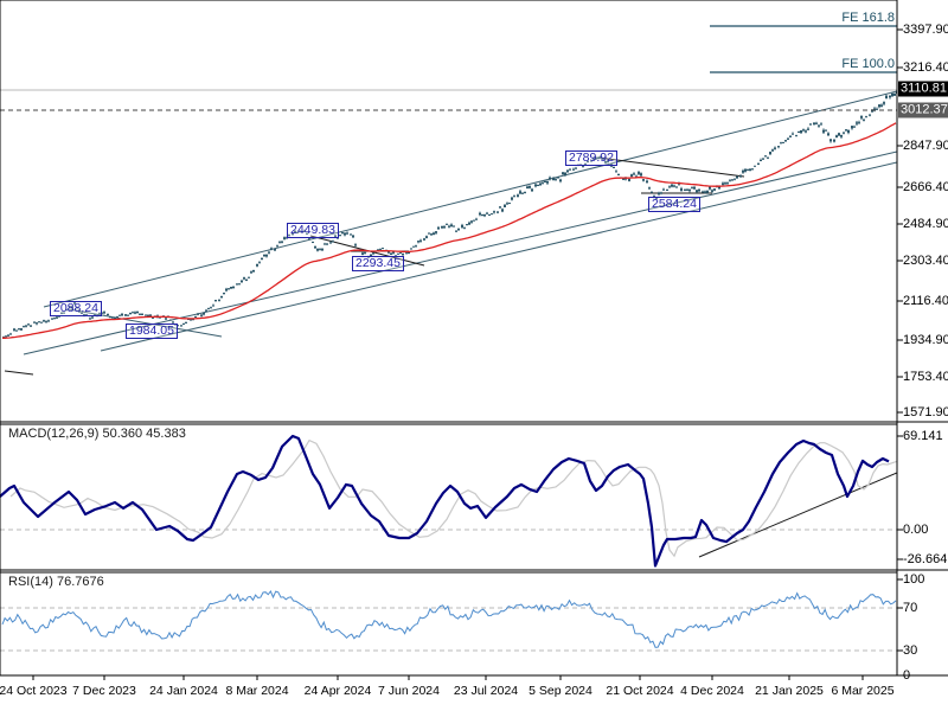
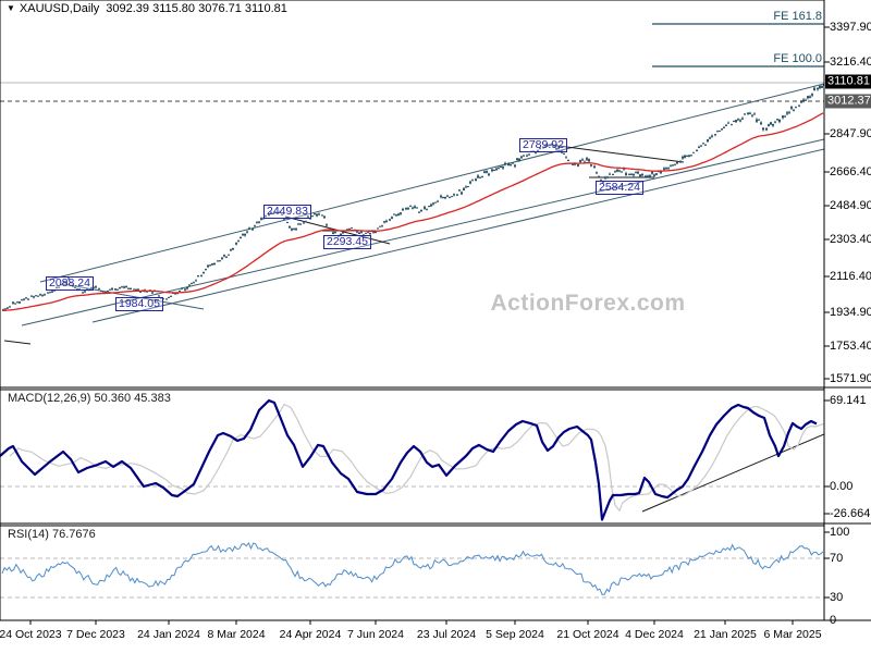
+ ▼ XAUUSD,Daily 3092.39 3115.80 3076.71 3110.81
+ ActionForex.com
  MACD(12,26,9) 50.360 45.383
  RSI(14) 76.7676
  3397.90
  3216.40
  2847.90
  2666.40
  2484.90
  2303.40
  2116.40
  1934.90
  1753.40
  1571.90
  3110.81
  3012.37
  FE 161.8
  FE 100.0
  2088.24
  1984.05
  2449.83
  2293.45
  2789.92
  2584.24
  69.141
  0.00
  -26.664
  100
  70
  30
  0
  24 Oct 2023
  7 Dec 2023
  24 Jan 2024
  8 Mar 2024
  24 Apr 2024
  7 Jun 2024
  23 Jul 2024
  5 Sep 2024
  21 Oct 2024
  4 Dec 2024
  21 Jan 2025
  6 Mar 2025
